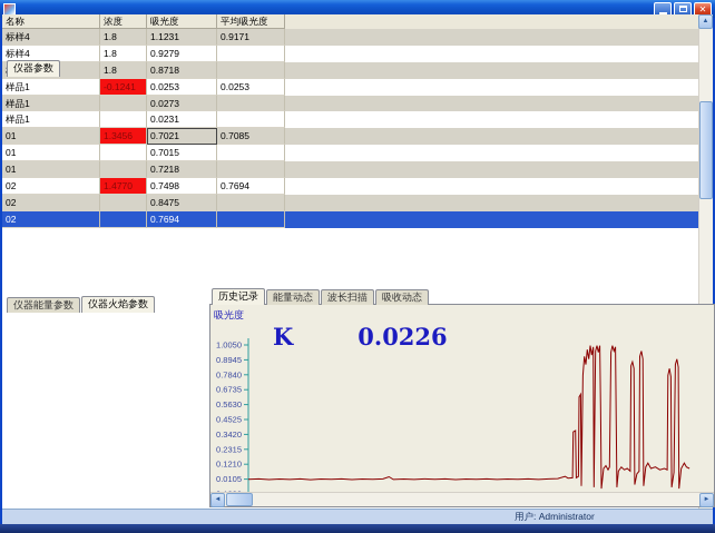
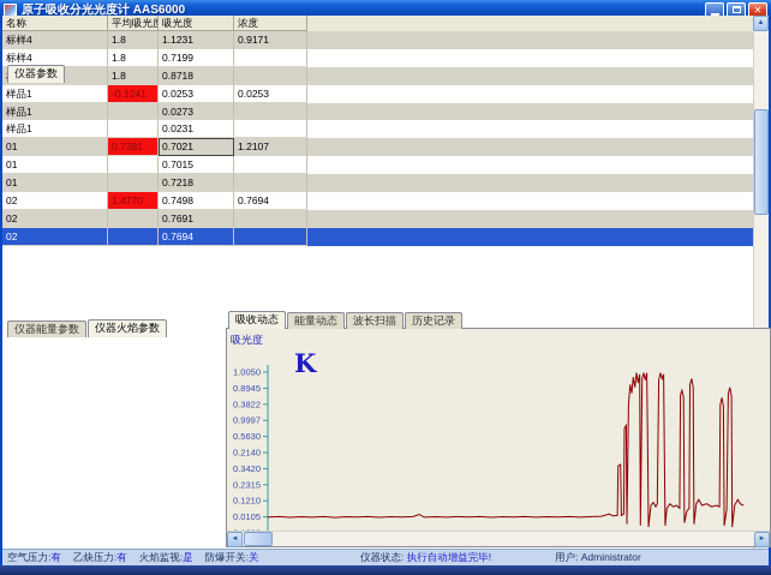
+ 原子吸收分光光度计 AAS6000
  ✕
  仪器参数
  仪器能量参数
  仪器火焰参数
  名称
- 浓度
+ 平均吸光度
  吸光度
- 平均吸光度
+ 浓度
  标样4
  1.8
  1.1231
  0.9171
  标样4
  1.8
- 0.9279
+ 0.7199
  1.8
  0.8718
  样品1
  -0.1241
  0.0253
  0.0253
  样品1
  0.0273
  样品1
  0.0231
  01
- 1.3456
+ 0.7381
  0.7021
- 0.7085
+ 1.2107
  01
  0.7015
  01
  0.7218
  02
  1.4770
  0.7498
  0.7694
  02
- 0.8475
+ 0.7691
  02
  0.7694
- 历史记录
+ 吸收动态
  能量动态
  波长扫描
- 吸收动态
+ 历史记录
  吸光度
  K
- 0.0226
  1.0050
  0.8945
- 0.7840
+ 0.3822
- 0.6735
+ 0.9997
  0.5630
- 0.4525
+ 0.2140
  0.3420
  0.2315
  0.1210
  0.0105
+ 空气压力:有
+ 乙炔压力:有
+ 火焰监视:是
+ 防爆开关:关
+ 仪器状态: 执行自动增益完毕!
  用户: Administrator
